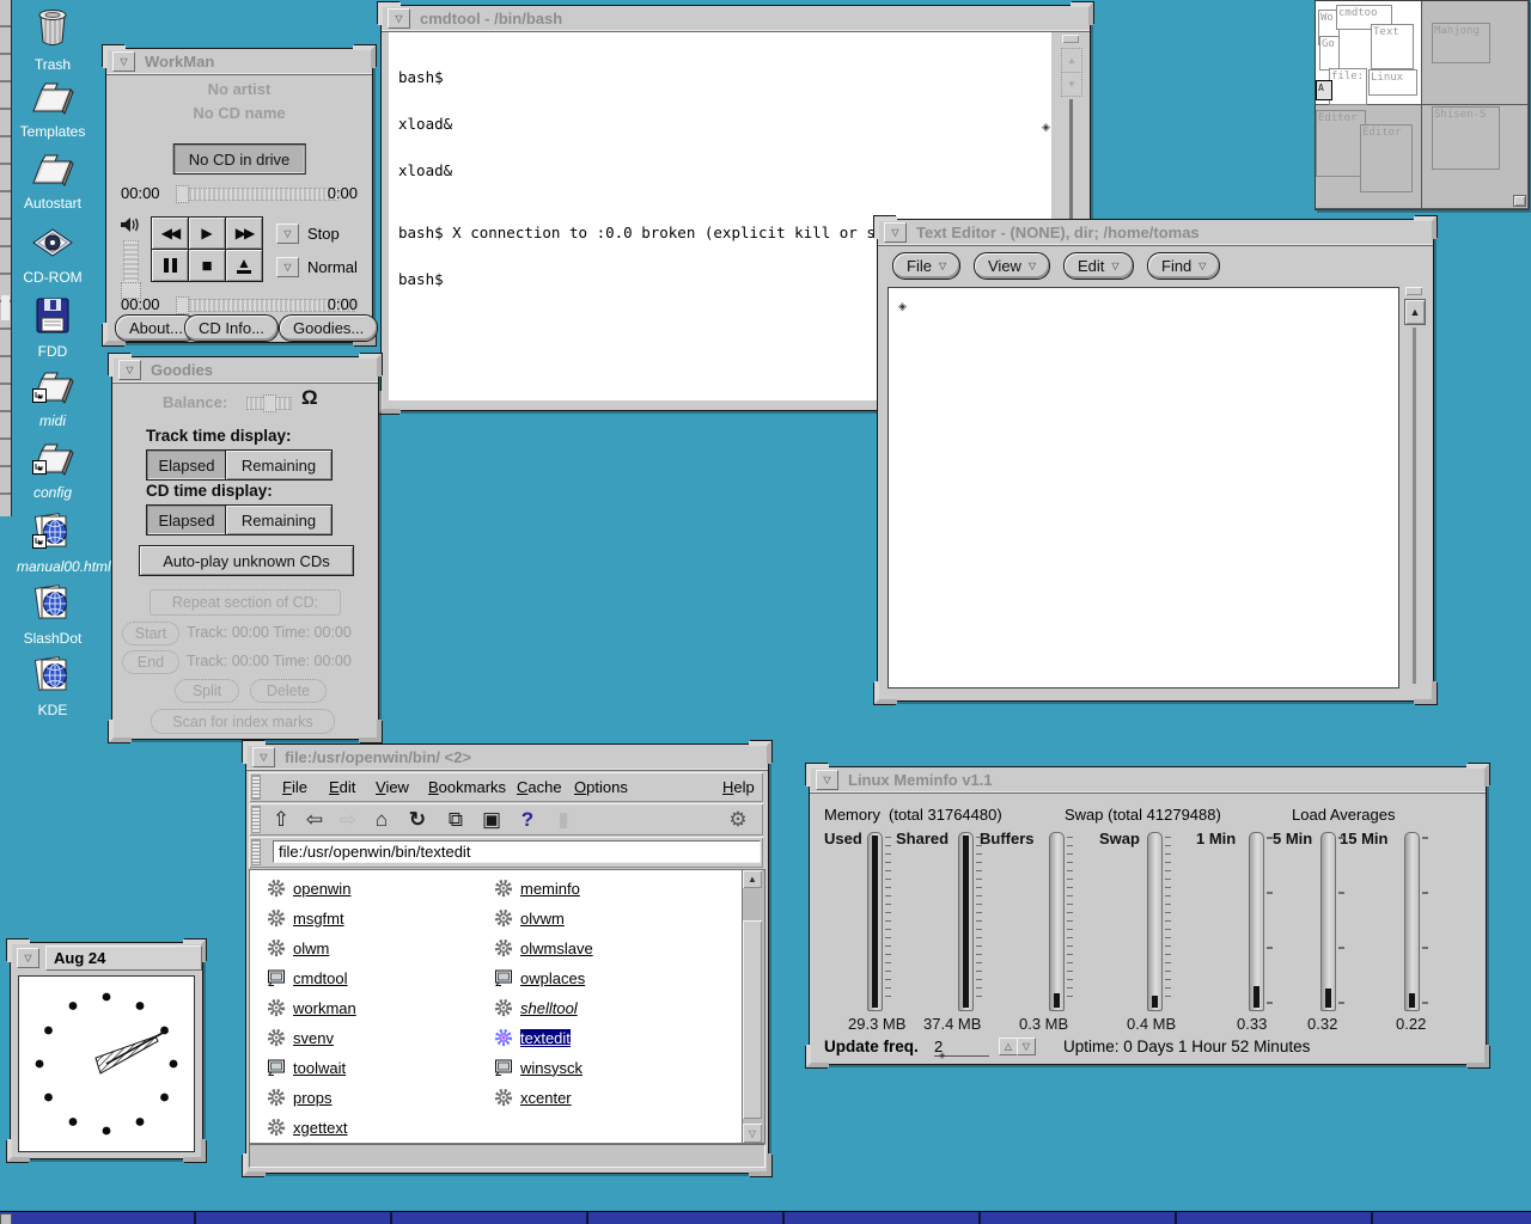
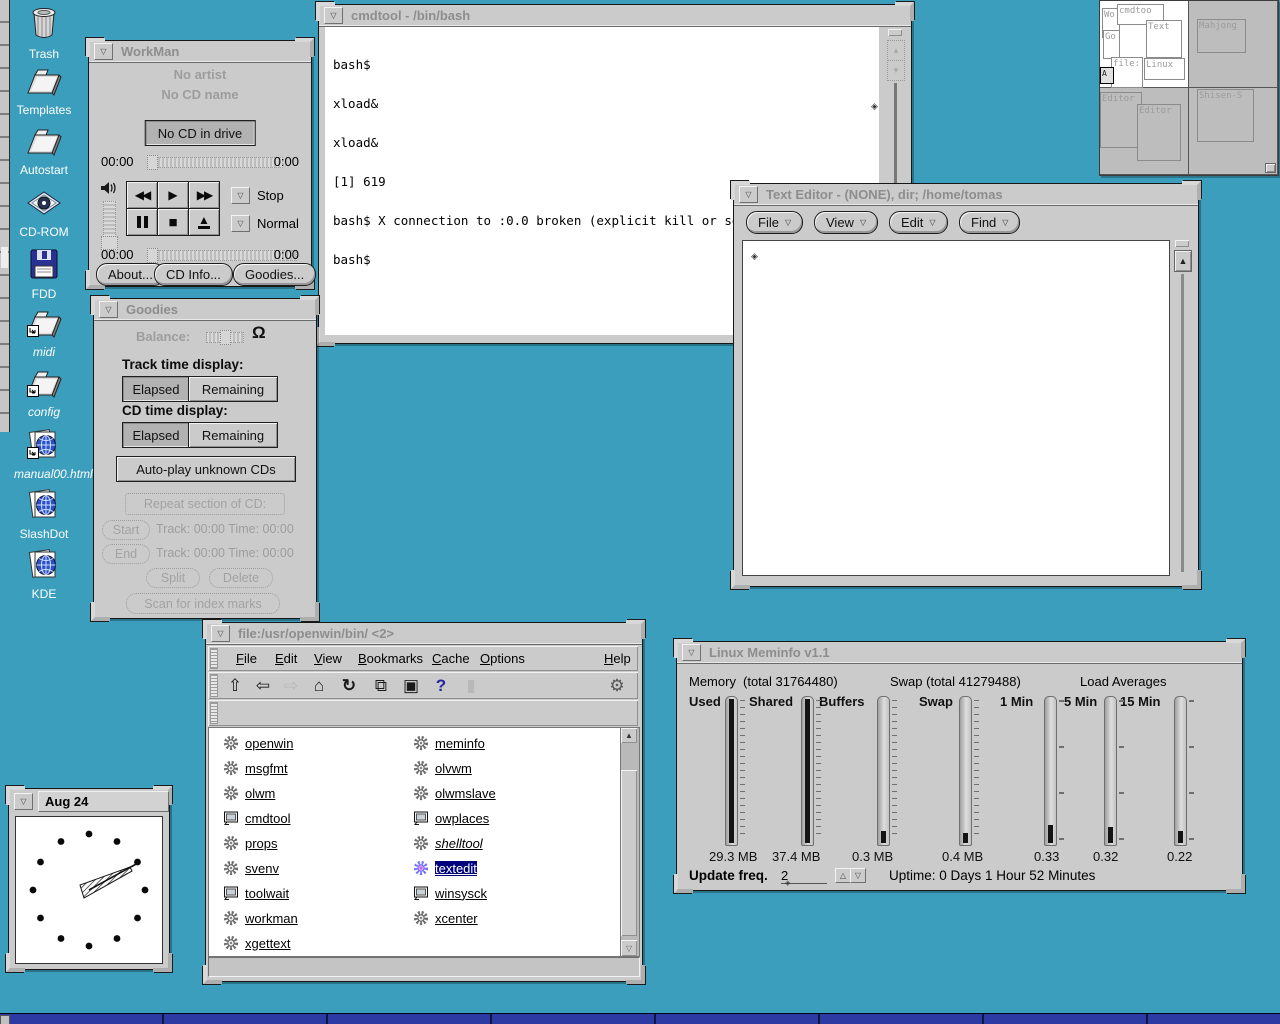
  Trash
  Templates
  Autostart
  CD-ROM
  FDD
  midi
  config
  manual00.html
  SlashDot
  KDE
  ▽
  cmdtool - /bin/bash
  bash$
  xload&
  xload&
+ [1] 619
  bash$ X connection to :0.0 broken (explicit kill or s
  bash$
  ◈
  ▲
  ▼
  ▽
  Text Editor - (NONE), dir; /home/tomas
  File
  ▽
  View
  ▽
  Edit
  ▽
  Find
  ▽
  ◈
  ▲
  ▽
  WorkMan
  No artist
  No CD name
  No CD in drive
  00:00
  0:00
  ◀◀
  ▶
  ▶▶
  ■
  ▲
  ▽
  Stop
  ▽
  Normal
  00:00
  0:00
  About...
  CD Info...
  Goodies...
  ▽
  Goodies
  Balance:
  Ω
  Track time display:
  Elapsed
  Remaining
  CD time display:
  Elapsed
  Remaining
  Auto-play unknown CDs
  Repeat section of CD:
  Start
  Track: 00:00 Time: 00:00
  End
  Track: 00:00 Time: 00:00
  Split
  Delete
  Scan for index marks
  Wo
  cmdtoo
  Text
  Go
  file:
  Linux
  A
  Mahjong
  Editor
  Editor
  Shisen-S
  ▽
  file:/usr/openwin/bin/ <2>
  File
  Edit
  View
  Bookmarks
  Cache
  Options
  Help
  ⇧
  ⇦
  ⌂
  ↻
  ⧉
  ▣
  ?
  ⚙
- file:/usr/openwin/bin/textedit
  openwin
  msgfmt
  olwm
  cmdtool
- workman
+ props
  svenv
  toolwait
- props
+ workman
  xgettext
  meminfo
  olvwm
  olwmslave
  owplaces
  shelltool
  textedit
  winsysck
  xcenter
  ▲
  ▽
  ▽
  Linux Meminfo v1.1
  Memory
  (total 31764480)
  Swap (total 41279488)
  Load Averages
  Used
  Shared
  Buffers
  Swap
  1 Min
  5 Min
  5 Min
  29.3 MB
  37.4 MB
  0.3 MB
  0.4 MB
  0.33
  0.32
  0.22
  Update freq.
  2
  △
  ▽
  Uptime: 0 Days 1 Hour 52 Minutes
  ▽
  Aug 24
